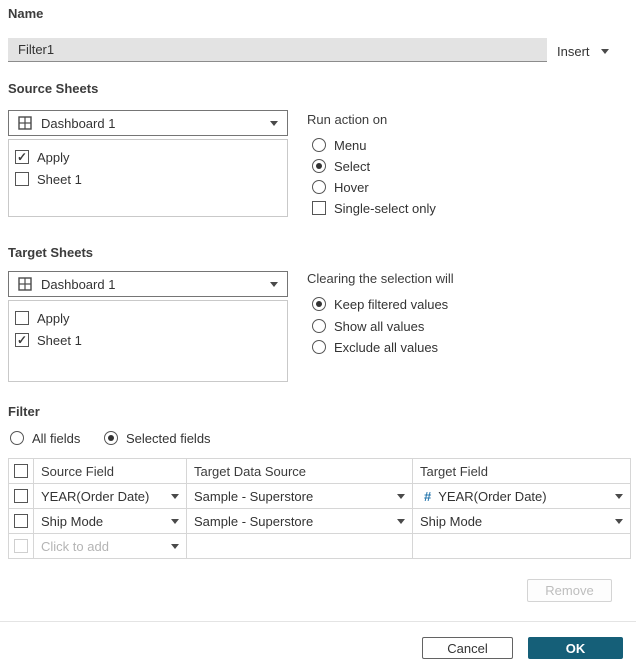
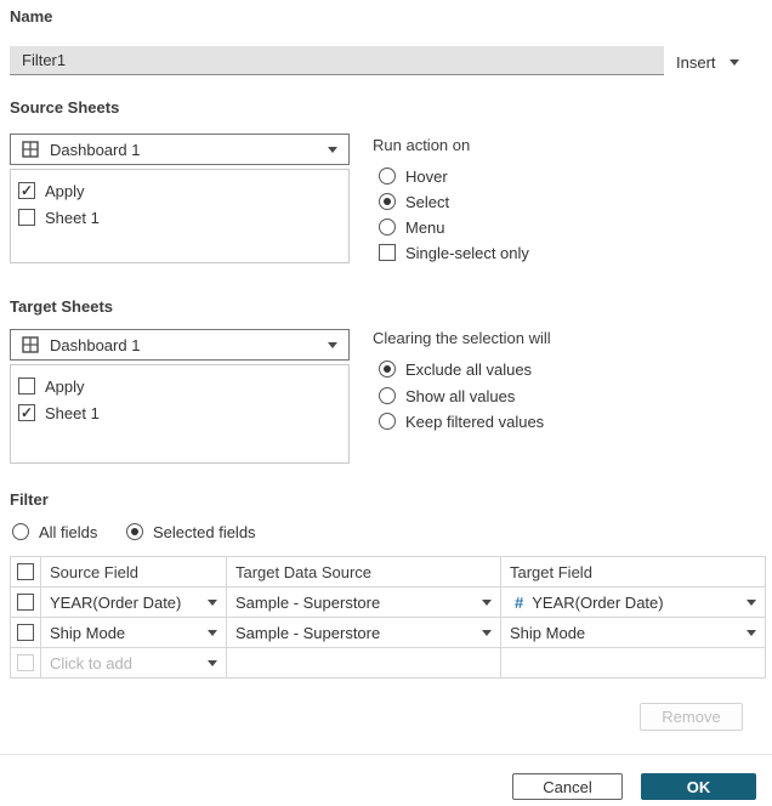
  Name
  Filter1
  Insert
  Source Sheets
  Dashboard 1
  Apply
  Sheet 1
  Run action on
- Menu
+ Hover
  Select
- Hover
+ Menu
  Single-select only
  Target Sheets
  Dashboard 1
  Apply
  Sheet 1
  Clearing the selection will
- Keep filtered values
+ Exclude all values
  Show all values
- Exclude all values
+ Keep filtered values
  Filter
  All fields
  Selected fields
  Source Field
  Target Data Source
  Target Field
  YEAR(Order Date)
  Sample - Superstore
  #
  YEAR(Order Date)
  Ship Mode
  Sample - Superstore
  Ship Mode
  Click to add
  Remove
  Cancel
  OK
